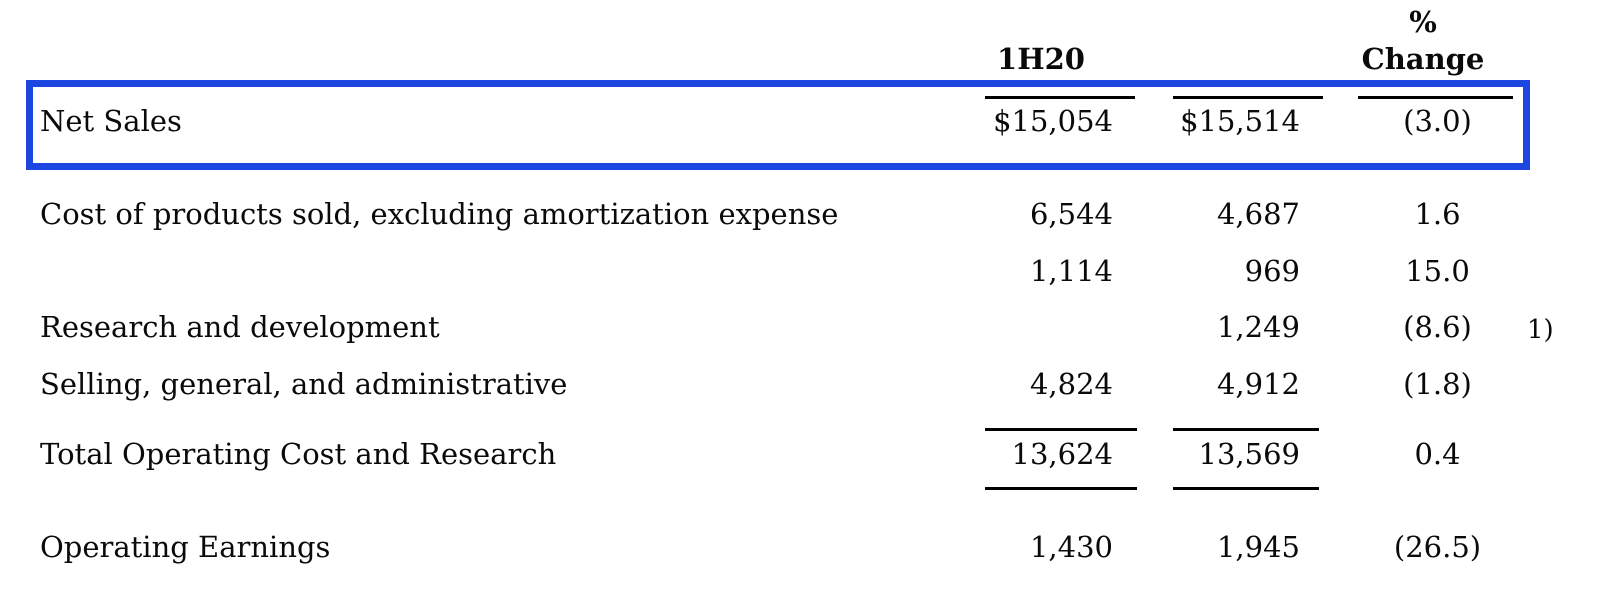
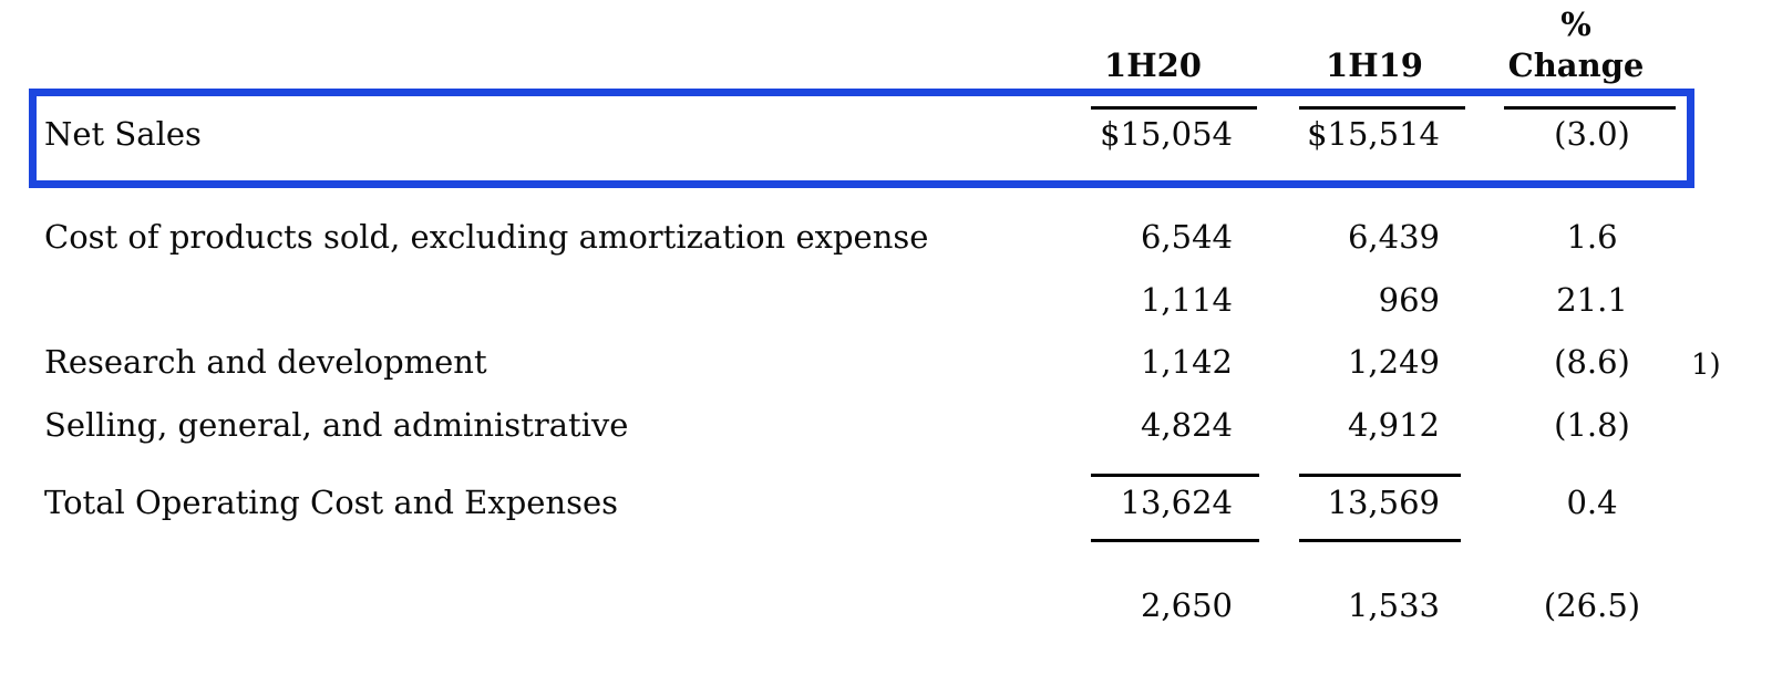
  %
  1H20
+ 1H19
  Change
  Net Sales
  $15,054
  $15,514
  (3.0)
  Cost of products sold, excluding amortization expense
  6,544
- 4,687
+ 6,439
  1.6
  1,114
  969
- 15.0
+ 21.1
  Research and development
+ 1,142
  1,249
  (8.6)
  1)
  Selling, general, and administrative
  4,824
  4,912
  (1.8)
- Total Operating Cost and Research
+ Total Operating Cost and Expenses
  13,624
  13,569
  0.4
- Operating Earnings
- 1,430
+ 2,650
- 1,945
+ 1,533
  (26.5)
